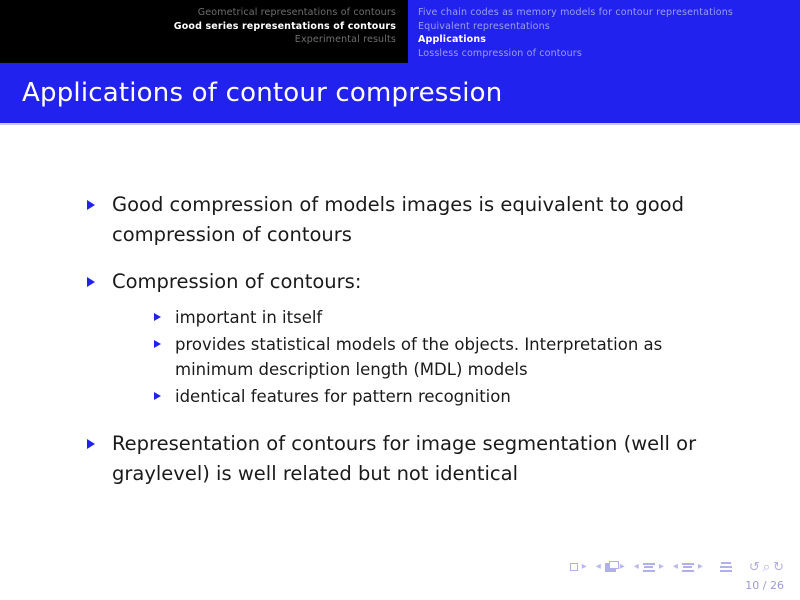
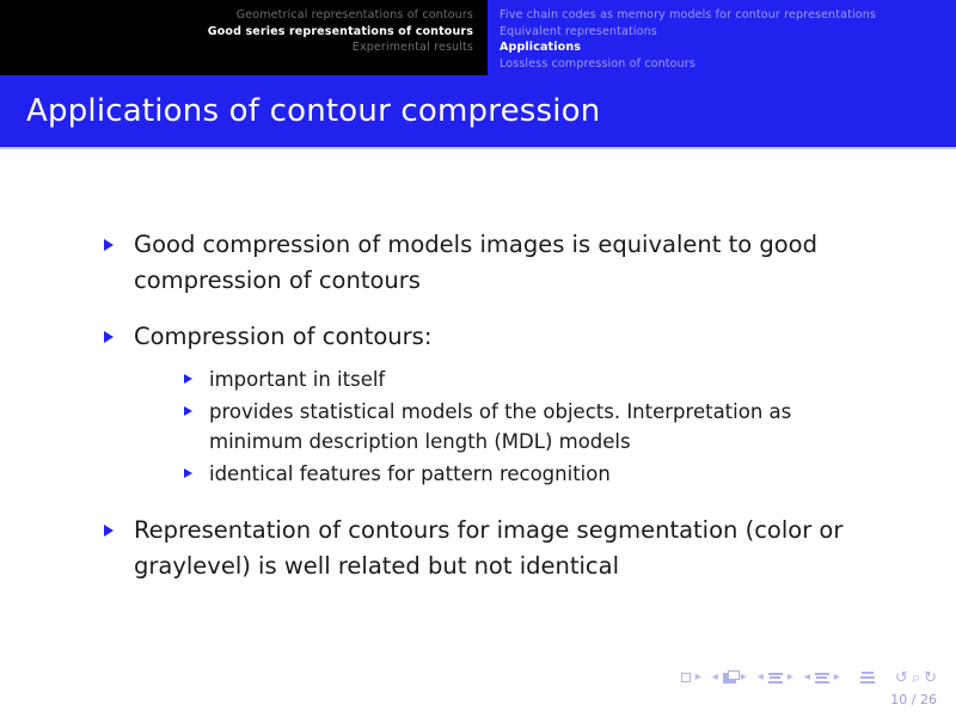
  Geometrical representations of contours
  Good series representations of contours
  Experimental results
  Five chain codes as memory models for contour representations
  Equivalent representations
  Applications
  Lossless compression of contours
  Applications of contour compression
  Good compression of models images is equivalent to good compression of contours
  Compression of contours:
  important in itself
  provides statistical models of the objects. Interpretation as minimum description length (MDL) models
  identical features for pattern recognition
- Representation of contours for image segmentation (well or graylevel) is well related but not identical
+ Representation of contours for image segmentation (color or graylevel) is well related but not identical
  ▸
  ◂
  ▸
  ◂
  ▸
  ◂
  ▸
  ↺
  ⌕
  ↻
  10 / 26
